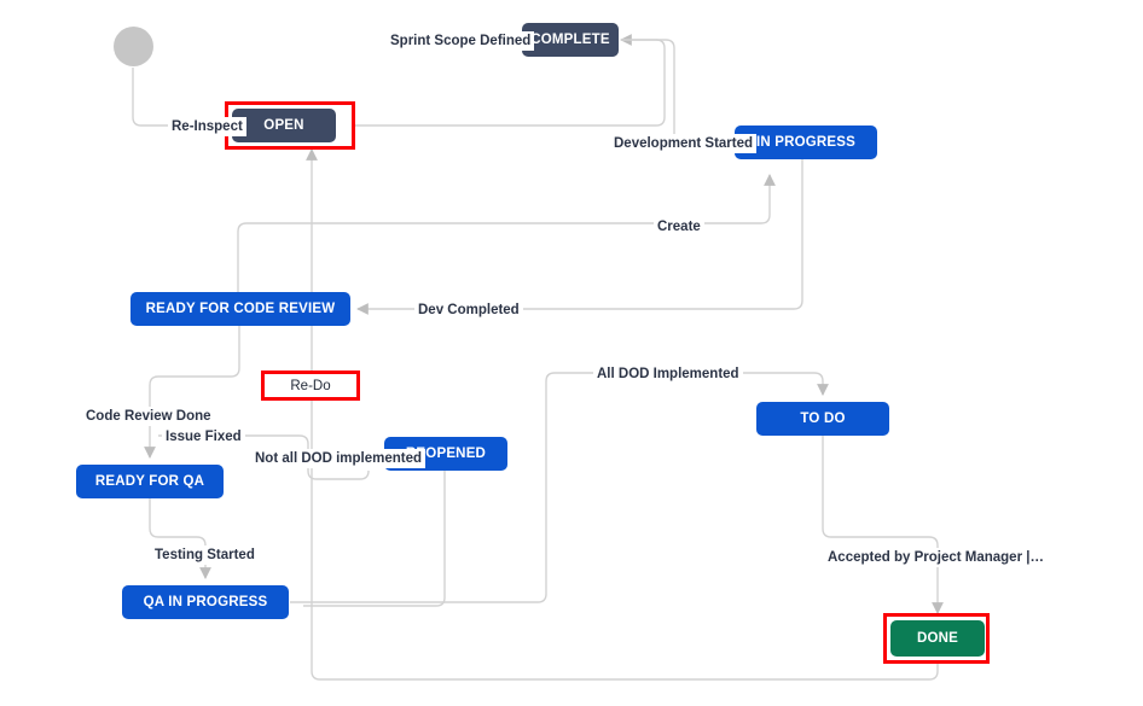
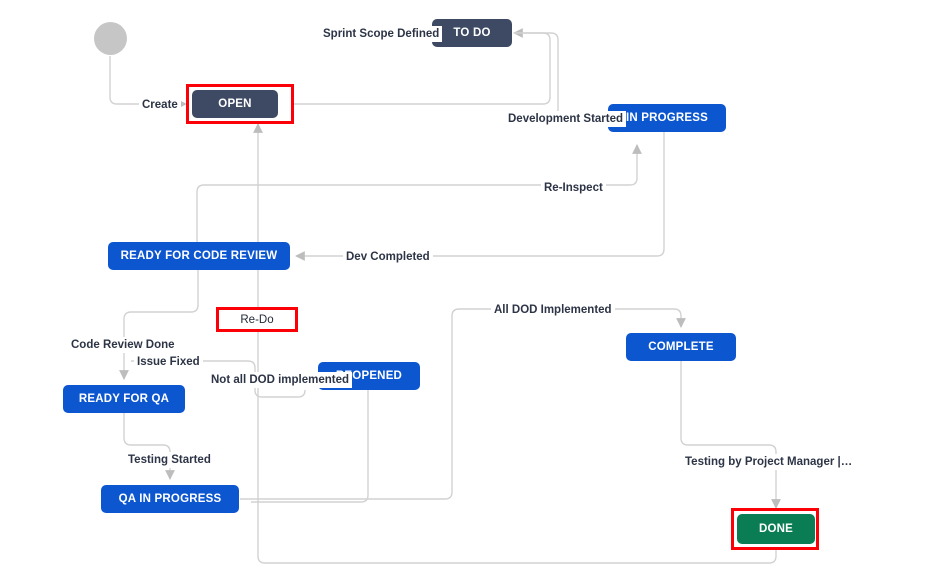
  OPEN
- COMPLETE
+ TO DO
  IN PROGRESS
  READY FOR CODE REVIEW
  OPENED
  READY FOR QA
  QA IN PROGRESS
- TO DO
+ COMPLETE
  DONE
- Re-Inspect
+ Create
  Sprint Scope Defined
  Development Started
- Create
+ Re-Inspect
  Dev Completed
  All DOD Implemented
  Code Review Done
  Issue Fixed
  Not all DOD implemented
  Testing Started
- Accepted by Project Manager |…
+ Testing by Project Manager |…
  Re-Do
